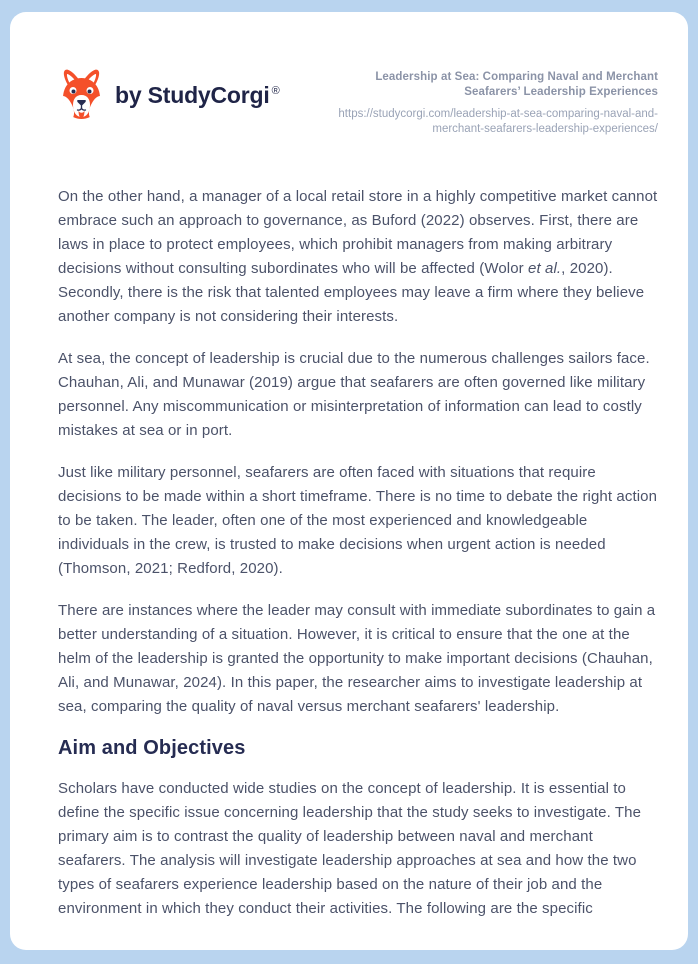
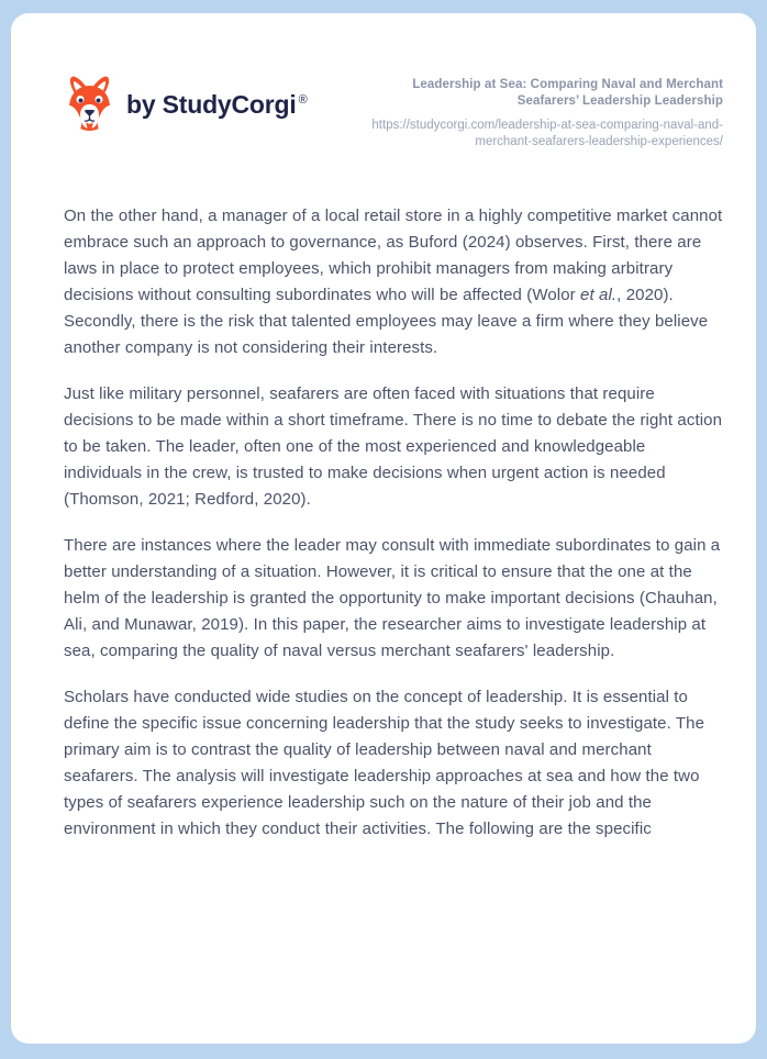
  by StudyCorgi ®
- Leadership at Sea: Comparing Naval and Merchant Seafarers’ Leadership Experiences
+ Leadership at Sea: Comparing Naval and Merchant Seafarers’ Leadership Leadership
  https://studycorgi.com/leadership-at-sea-comparing-naval-and-merchant-seafarers-leadership-experiences/
- On the other hand, a manager of a local retail store in a highly competitive market cannot embrace such an approach to governance, as Buford (2022) observes. First, there are laws in place to protect employees, which prohibit managers from making arbitrary decisions without consulting subordinates who will be affected (Wolor et al., 2020). Secondly, there is the risk that talented employees may leave a firm where they believe another company is not considering their interests.
+ On the other hand, a manager of a local retail store in a highly competitive market cannot embrace such an approach to governance, as Buford (2024) observes. First, there are laws in place to protect employees, which prohibit managers from making arbitrary decisions without consulting subordinates who will be affected (Wolor et al., 2020). Secondly, there is the risk that talented employees may leave a firm where they believe another company is not considering their interests.
- At sea, the concept of leadership is crucial due to the numerous challenges sailors face. Chauhan, Ali, and Munawar (2019) argue that seafarers are often governed like military personnel. Any miscommunication or misinterpretation of information can lead to costly mistakes at sea or in port.
  Just like military personnel, seafarers are often faced with situations that require decisions to be made within a short timeframe. There is no time to debate the right action to be taken. The leader, often one of the most experienced and knowledgeable individuals in the crew, is trusted to make decisions when urgent action is needed (Thomson, 2021; Redford, 2020).
- There are instances where the leader may consult with immediate subordinates to gain a better understanding of a situation. However, it is critical to ensure that the one at the helm of the leadership is granted the opportunity to make important decisions (Chauhan, Ali, and Munawar, 2024). In this paper, the researcher aims to investigate leadership at sea, comparing the quality of naval versus merchant seafarers' leadership.
+ There are instances where the leader may consult with immediate subordinates to gain a better understanding of a situation. However, it is critical to ensure that the one at the helm of the leadership is granted the opportunity to make important decisions (Chauhan, Ali, and Munawar, 2019). In this paper, the researcher aims to investigate leadership at sea, comparing the quality of naval versus merchant seafarers' leadership.
- Aim and Objectives
- Scholars have conducted wide studies on the concept of leadership. It is essential to define the specific issue concerning leadership that the study seeks to investigate. The primary aim is to contrast the quality of leadership between naval and merchant seafarers. The analysis will investigate leadership approaches at sea and how the two types of seafarers experience leadership based on the nature of their job and the environment in which they conduct their activities. The following are the specific
+ Scholars have conducted wide studies on the concept of leadership. It is essential to define the specific issue concerning leadership that the study seeks to investigate. The primary aim is to contrast the quality of leadership between naval and merchant seafarers. The analysis will investigate leadership approaches at sea and how the two types of seafarers experience leadership such on the nature of their job and the environment in which they conduct their activities. The following are the specific
